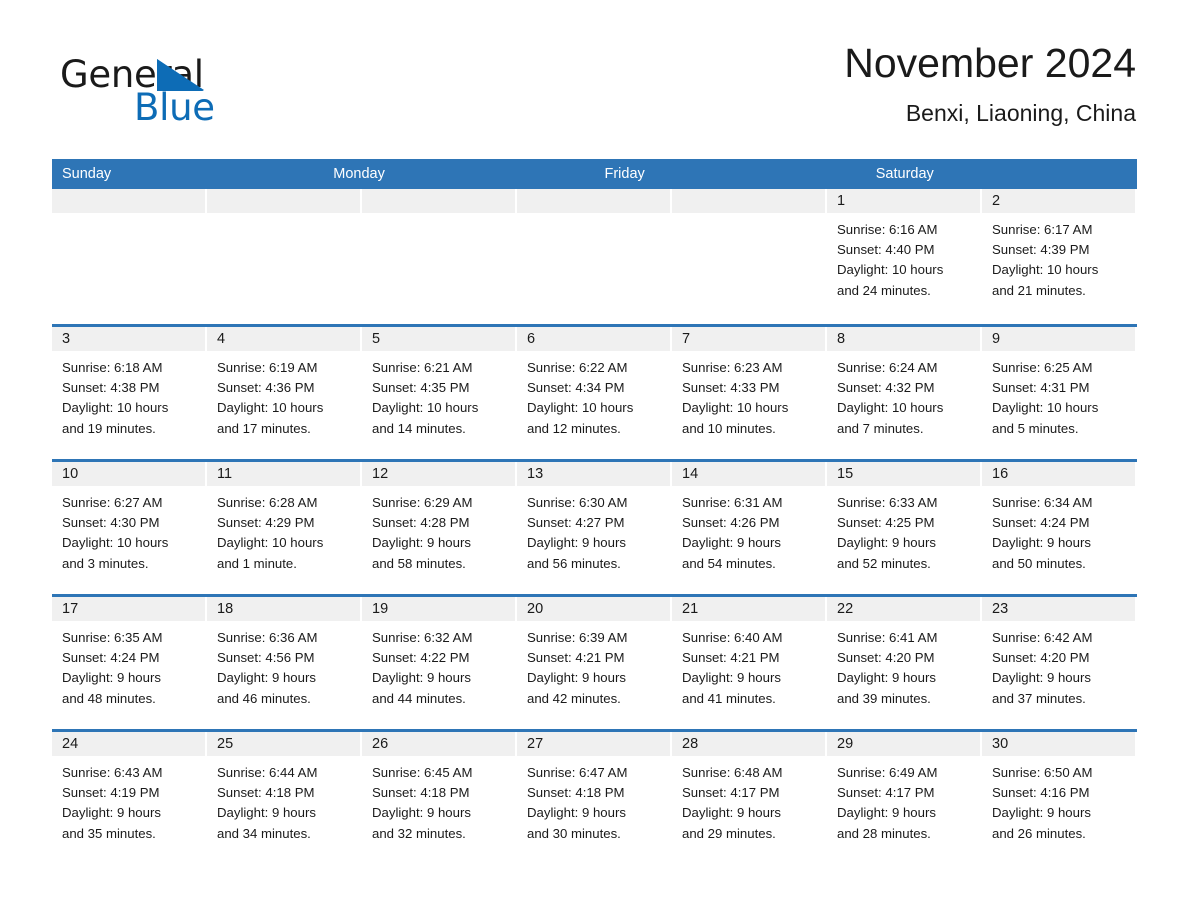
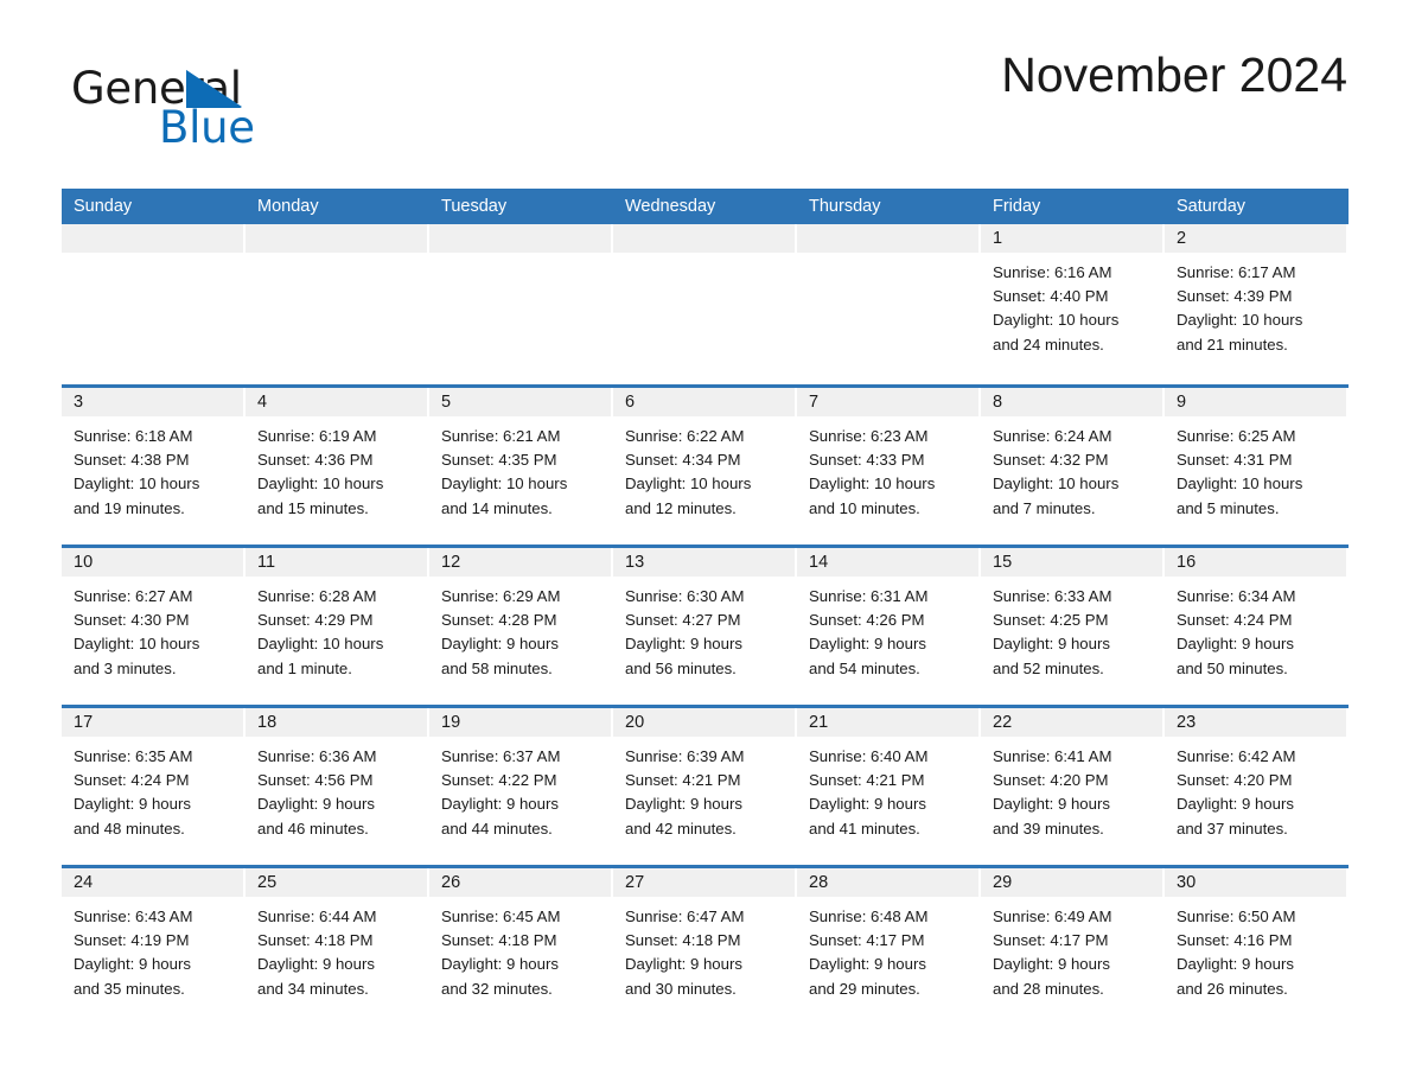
  Geneal
  Blue
  November 2024
- Benxi, Liaoning, China
  Sunday
  Monday
+ Tuesday
+ Wednesday
+ Thursday
  Friday
  Saturday
  1
  Sunrise: 6:16 AM
  Sunset: 4:40 PM
  Daylight: 10 hours
  and 24 minutes.
  2
  Sunrise: 6:17 AM
  Sunset: 4:39 PM
  Daylight: 10 hours
  and 21 minutes.
  3
  Sunrise: 6:18 AM
  Sunset: 4:38 PM
  Daylight: 10 hours
  and 19 minutes.
  4
  Sunrise: 6:19 AM
  Sunset: 4:36 PM
  Daylight: 10 hours
- and 17 minutes.
+ and 15 minutes.
  5
  Sunrise: 6:21 AM
  Sunset: 4:35 PM
  Daylight: 10 hours
  and 14 minutes.
  6
  Sunrise: 6:22 AM
  Sunset: 4:34 PM
  Daylight: 10 hours
  and 12 minutes.
  7
  Sunrise: 6:23 AM
  Sunset: 4:33 PM
  Daylight: 10 hours
  and 10 minutes.
  8
  Sunrise: 6:24 AM
  Sunset: 4:32 PM
  Daylight: 10 hours
  and 7 minutes.
  9
  Sunrise: 6:25 AM
  Sunset: 4:31 PM
  Daylight: 10 hours
  and 5 minutes.
  10
  Sunrise: 6:27 AM
  Sunset: 4:30 PM
  Daylight: 10 hours
  and 3 minutes.
  11
  Sunrise: 6:28 AM
  Sunset: 4:29 PM
  Daylight: 10 hours
  and 1 minute.
  12
  Sunrise: 6:29 AM
  Sunset: 4:28 PM
  Daylight: 9 hours
  and 58 minutes.
  13
  Sunrise: 6:30 AM
  Sunset: 4:27 PM
  Daylight: 9 hours
  and 56 minutes.
  14
  Sunrise: 6:31 AM
  Sunset: 4:26 PM
  Daylight: 9 hours
  and 54 minutes.
  15
  Sunrise: 6:33 AM
  Sunset: 4:25 PM
  Daylight: 9 hours
  and 52 minutes.
  16
  Sunrise: 6:34 AM
  Sunset: 4:24 PM
  Daylight: 9 hours
  and 50 minutes.
  17
  Sunrise: 6:35 AM
  Sunset: 4:24 PM
  Daylight: 9 hours
  and 48 minutes.
  18
  Sunrise: 6:36 AM
  Sunset: 4:56 PM
  Daylight: 9 hours
  and 46 minutes.
  19
- Sunrise: 6:32 AM
+ Sunrise: 6:37 AM
  Sunset: 4:22 PM
  Daylight: 9 hours
  and 44 minutes.
  20
  Sunrise: 6:39 AM
  Sunset: 4:21 PM
  Daylight: 9 hours
  and 42 minutes.
  21
  Sunrise: 6:40 AM
  Sunset: 4:21 PM
  Daylight: 9 hours
  and 41 minutes.
  22
  Sunrise: 6:41 AM
  Sunset: 4:20 PM
  Daylight: 9 hours
  and 39 minutes.
  23
  Sunrise: 6:42 AM
  Sunset: 4:20 PM
  Daylight: 9 hours
  and 37 minutes.
  24
  Sunrise: 6:43 AM
  Sunset: 4:19 PM
  Daylight: 9 hours
  and 35 minutes.
  25
  Sunrise: 6:44 AM
  Sunset: 4:18 PM
  Daylight: 9 hours
  and 34 minutes.
  26
  Sunrise: 6:45 AM
  Sunset: 4:18 PM
  Daylight: 9 hours
  and 32 minutes.
  27
  Sunrise: 6:47 AM
  Sunset: 4:18 PM
  Daylight: 9 hours
  and 30 minutes.
  28
  Sunrise: 6:48 AM
  Sunset: 4:17 PM
  Daylight: 9 hours
  and 29 minutes.
  29
  Sunrise: 6:49 AM
  Sunset: 4:17 PM
  Daylight: 9 hours
  and 28 minutes.
  30
  Sunrise: 6:50 AM
  Sunset: 4:16 PM
  Daylight: 9 hours
  and 26 minutes.
